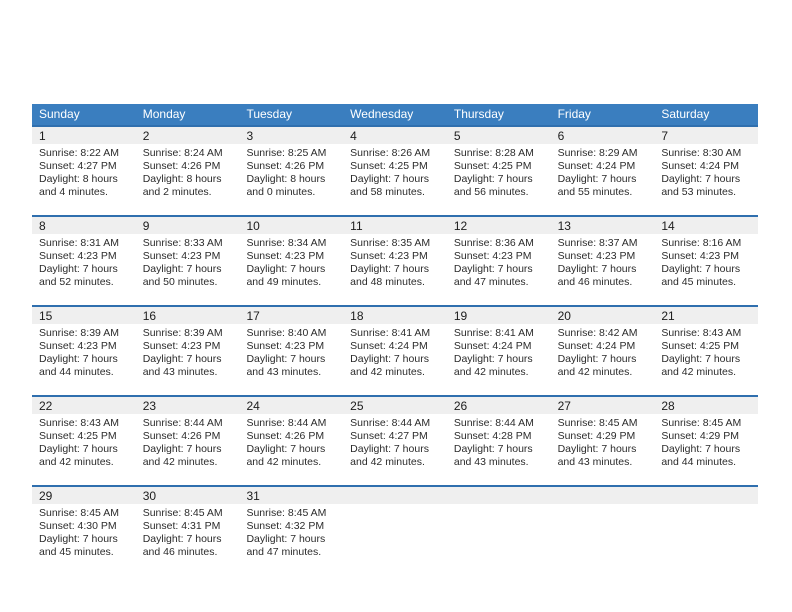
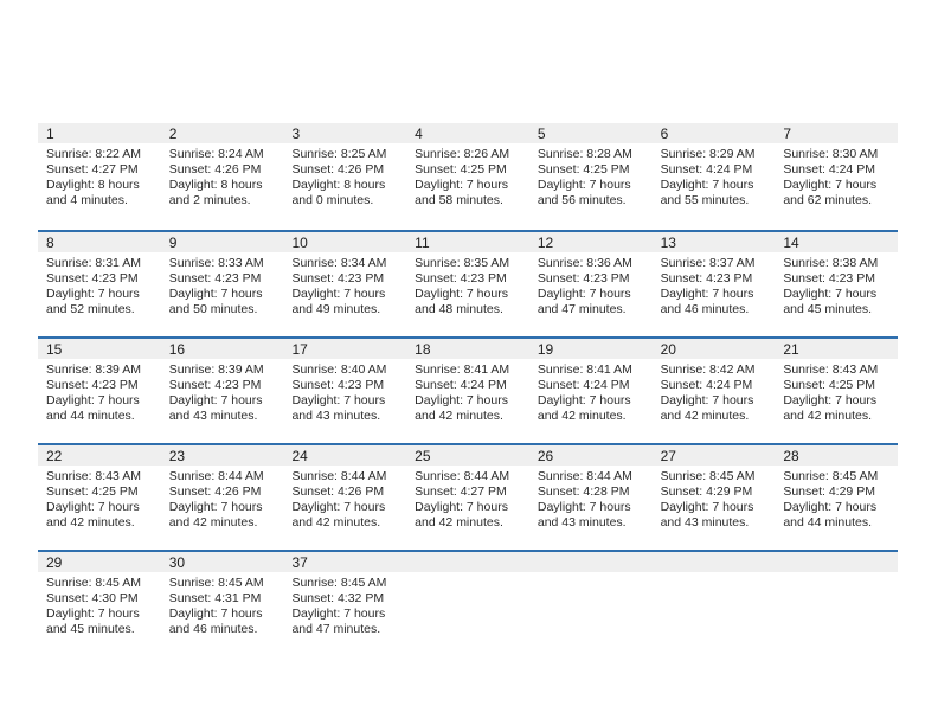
- Sunday
- Monday
- Tuesday
- Wednesday
- Thursday
- Friday
- Saturday
  1
  Sunrise: 8:22 AM
  Sunset: 4:27 PM
  Daylight: 8 hours
  and 4 minutes.
  2
  Sunrise: 8:24 AM
  Sunset: 4:26 PM
  Daylight: 8 hours
  and 2 minutes.
  3
  Sunrise: 8:25 AM
  Sunset: 4:26 PM
  Daylight: 8 hours
  and 0 minutes.
  4
  Sunrise: 8:26 AM
  Sunset: 4:25 PM
  Daylight: 7 hours
  and 58 minutes.
  5
  Sunrise: 8:28 AM
  Sunset: 4:25 PM
  Daylight: 7 hours
  and 56 minutes.
  6
  Sunrise: 8:29 AM
  Sunset: 4:24 PM
  Daylight: 7 hours
  and 55 minutes.
  7
  Sunrise: 8:30 AM
  Sunset: 4:24 PM
  Daylight: 7 hours
- and 53 minutes.
+ and 62 minutes.
  8
  Sunrise: 8:31 AM
  Sunset: 4:23 PM
  Daylight: 7 hours
  and 52 minutes.
  9
  Sunrise: 8:33 AM
  Sunset: 4:23 PM
  Daylight: 7 hours
  and 50 minutes.
  10
  Sunrise: 8:34 AM
  Sunset: 4:23 PM
  Daylight: 7 hours
  and 49 minutes.
  11
  Sunrise: 8:35 AM
  Sunset: 4:23 PM
  Daylight: 7 hours
  and 48 minutes.
  12
  Sunrise: 8:36 AM
  Sunset: 4:23 PM
  Daylight: 7 hours
  and 47 minutes.
  13
  Sunrise: 8:37 AM
  Sunset: 4:23 PM
  Daylight: 7 hours
  and 46 minutes.
  14
- Sunrise: 8:16 AM
+ Sunrise: 8:38 AM
  Sunset: 4:23 PM
  Daylight: 7 hours
  and 45 minutes.
  15
  Sunrise: 8:39 AM
  Sunset: 4:23 PM
  Daylight: 7 hours
  and 44 minutes.
  16
  Sunrise: 8:39 AM
  Sunset: 4:23 PM
  Daylight: 7 hours
  and 43 minutes.
  17
  Sunrise: 8:40 AM
  Sunset: 4:23 PM
  Daylight: 7 hours
  and 43 minutes.
  18
  Sunrise: 8:41 AM
  Sunset: 4:24 PM
  Daylight: 7 hours
  and 42 minutes.
  19
  Sunrise: 8:41 AM
  Sunset: 4:24 PM
  Daylight: 7 hours
  and 42 minutes.
  20
  Sunrise: 8:42 AM
  Sunset: 4:24 PM
  Daylight: 7 hours
  and 42 minutes.
  21
  Sunrise: 8:43 AM
  Sunset: 4:25 PM
  Daylight: 7 hours
  and 42 minutes.
  22
  Sunrise: 8:43 AM
  Sunset: 4:25 PM
  Daylight: 7 hours
  and 42 minutes.
  23
  Sunrise: 8:44 AM
  Sunset: 4:26 PM
  Daylight: 7 hours
  and 42 minutes.
  24
  Sunrise: 8:44 AM
  Sunset: 4:26 PM
  Daylight: 7 hours
  and 42 minutes.
  25
  Sunrise: 8:44 AM
  Sunset: 4:27 PM
  Daylight: 7 hours
  and 42 minutes.
  26
  Sunrise: 8:44 AM
  Sunset: 4:28 PM
  Daylight: 7 hours
  and 43 minutes.
  27
  Sunrise: 8:45 AM
  Sunset: 4:29 PM
  Daylight: 7 hours
  and 43 minutes.
  28
  Sunrise: 8:45 AM
  Sunset: 4:29 PM
  Daylight: 7 hours
  and 44 minutes.
  29
  Sunrise: 8:45 AM
  Sunset: 4:30 PM
  Daylight: 7 hours
  and 45 minutes.
  30
  Sunrise: 8:45 AM
  Sunset: 4:31 PM
  Daylight: 7 hours
  and 46 minutes.
- 31
+ 37
  Sunrise: 8:45 AM
  Sunset: 4:32 PM
  Daylight: 7 hours
  and 47 minutes.
